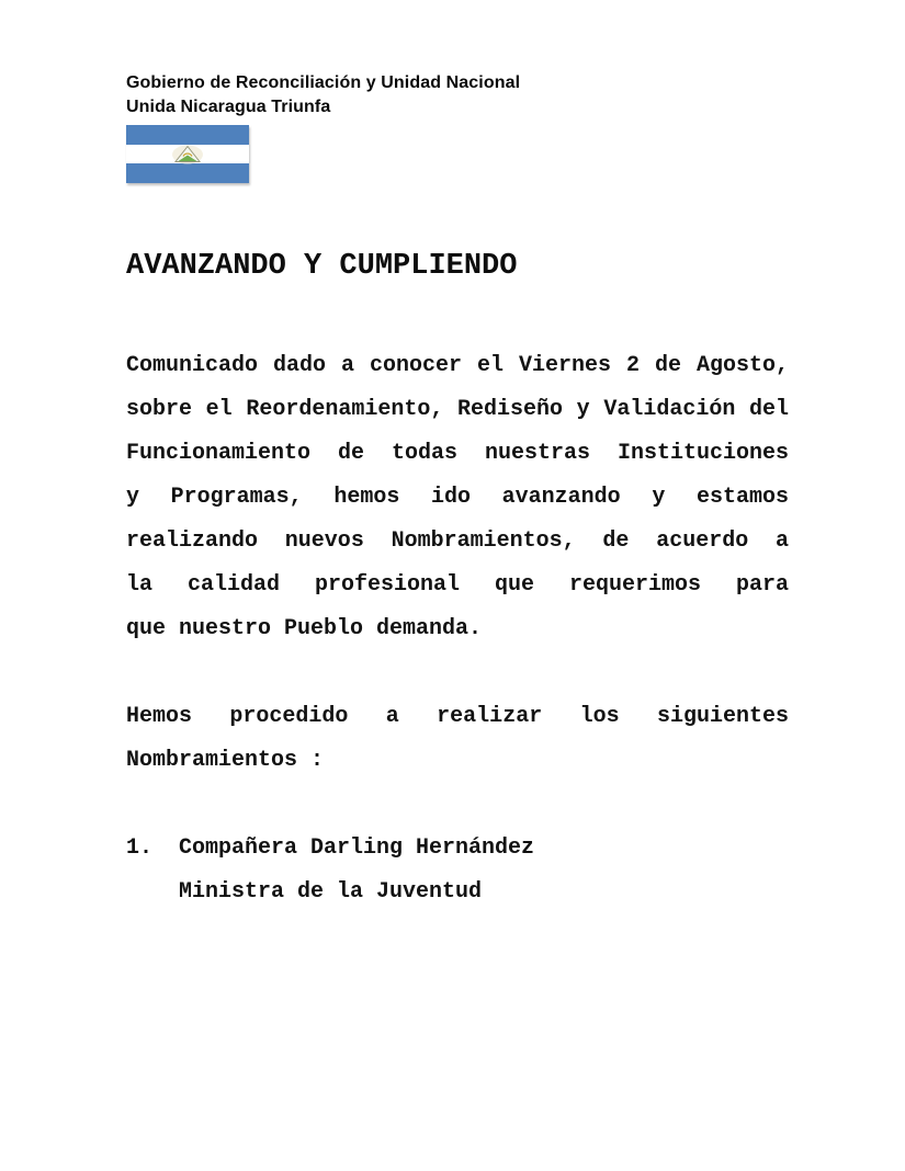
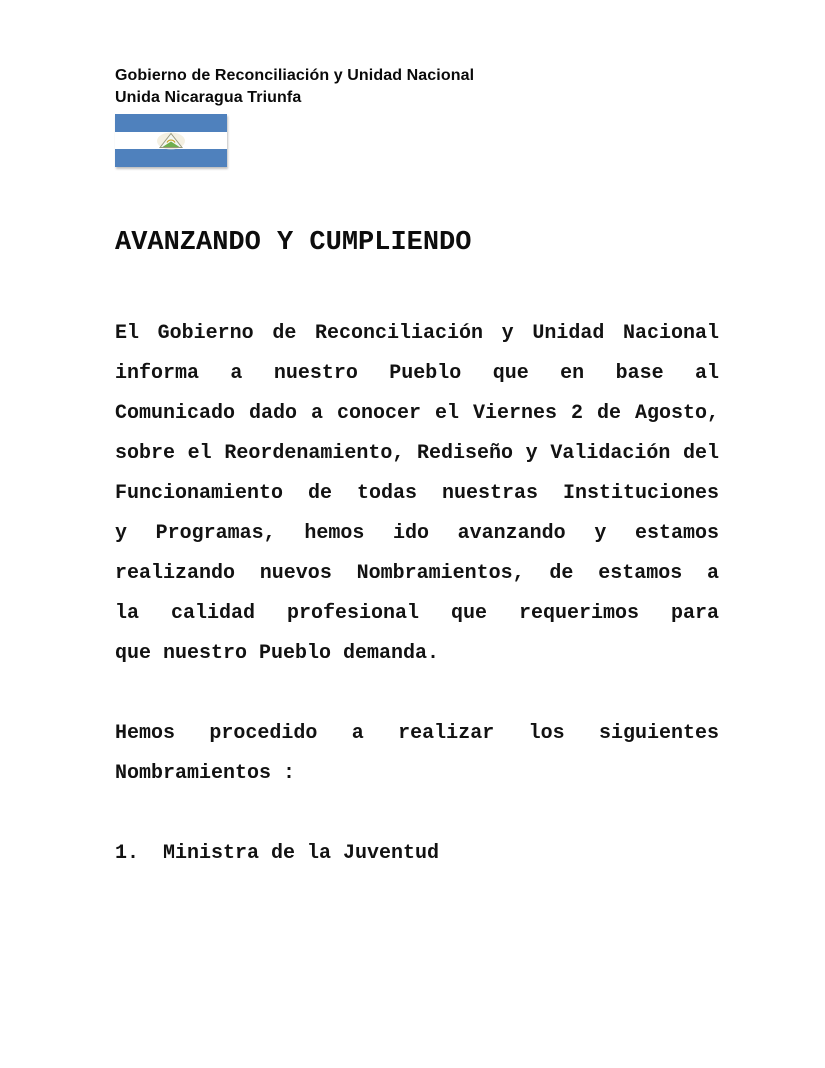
  Gobierno de Reconciliación y Unidad Nacional
  Unida Nicaragua Triunfa
  AVANZANDO Y CUMPLIENDO
+ El Gobierno de Reconciliación y Unidad Nacional
+ informa a nuestro Pueblo que en base al
  Comunicado dado a conocer el Viernes 2 de Agosto,
  sobre el Reordenamiento, Rediseño y Validación del
  Funcionamiento de todas nuestras Instituciones
  y Programas, hemos ido avanzando y estamos
- realizando nuevos Nombramientos, de acuerdo a
+ realizando nuevos Nombramientos, de estamos a
  la calidad profesional que requerimos para
  que nuestro Pueblo demanda.
  Hemos procedido a realizar los siguientes
  Nombramientos :
  1.
- Compañera Darling Hernández
  Ministra de la Juventud
